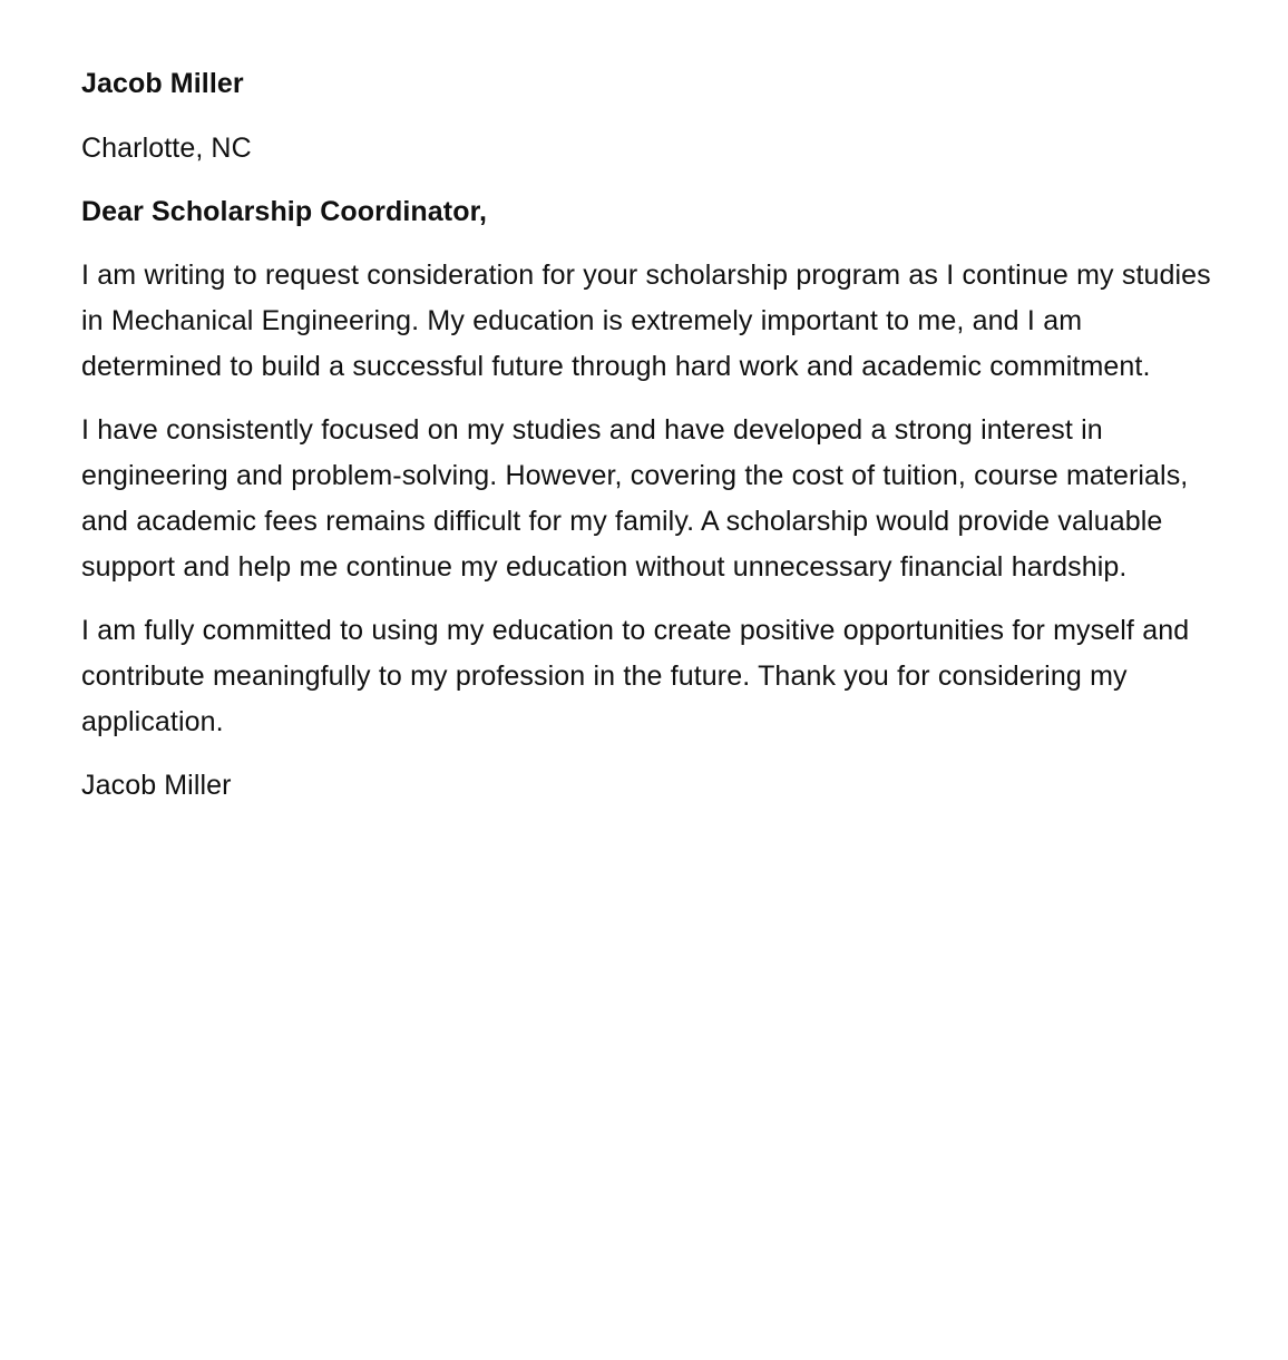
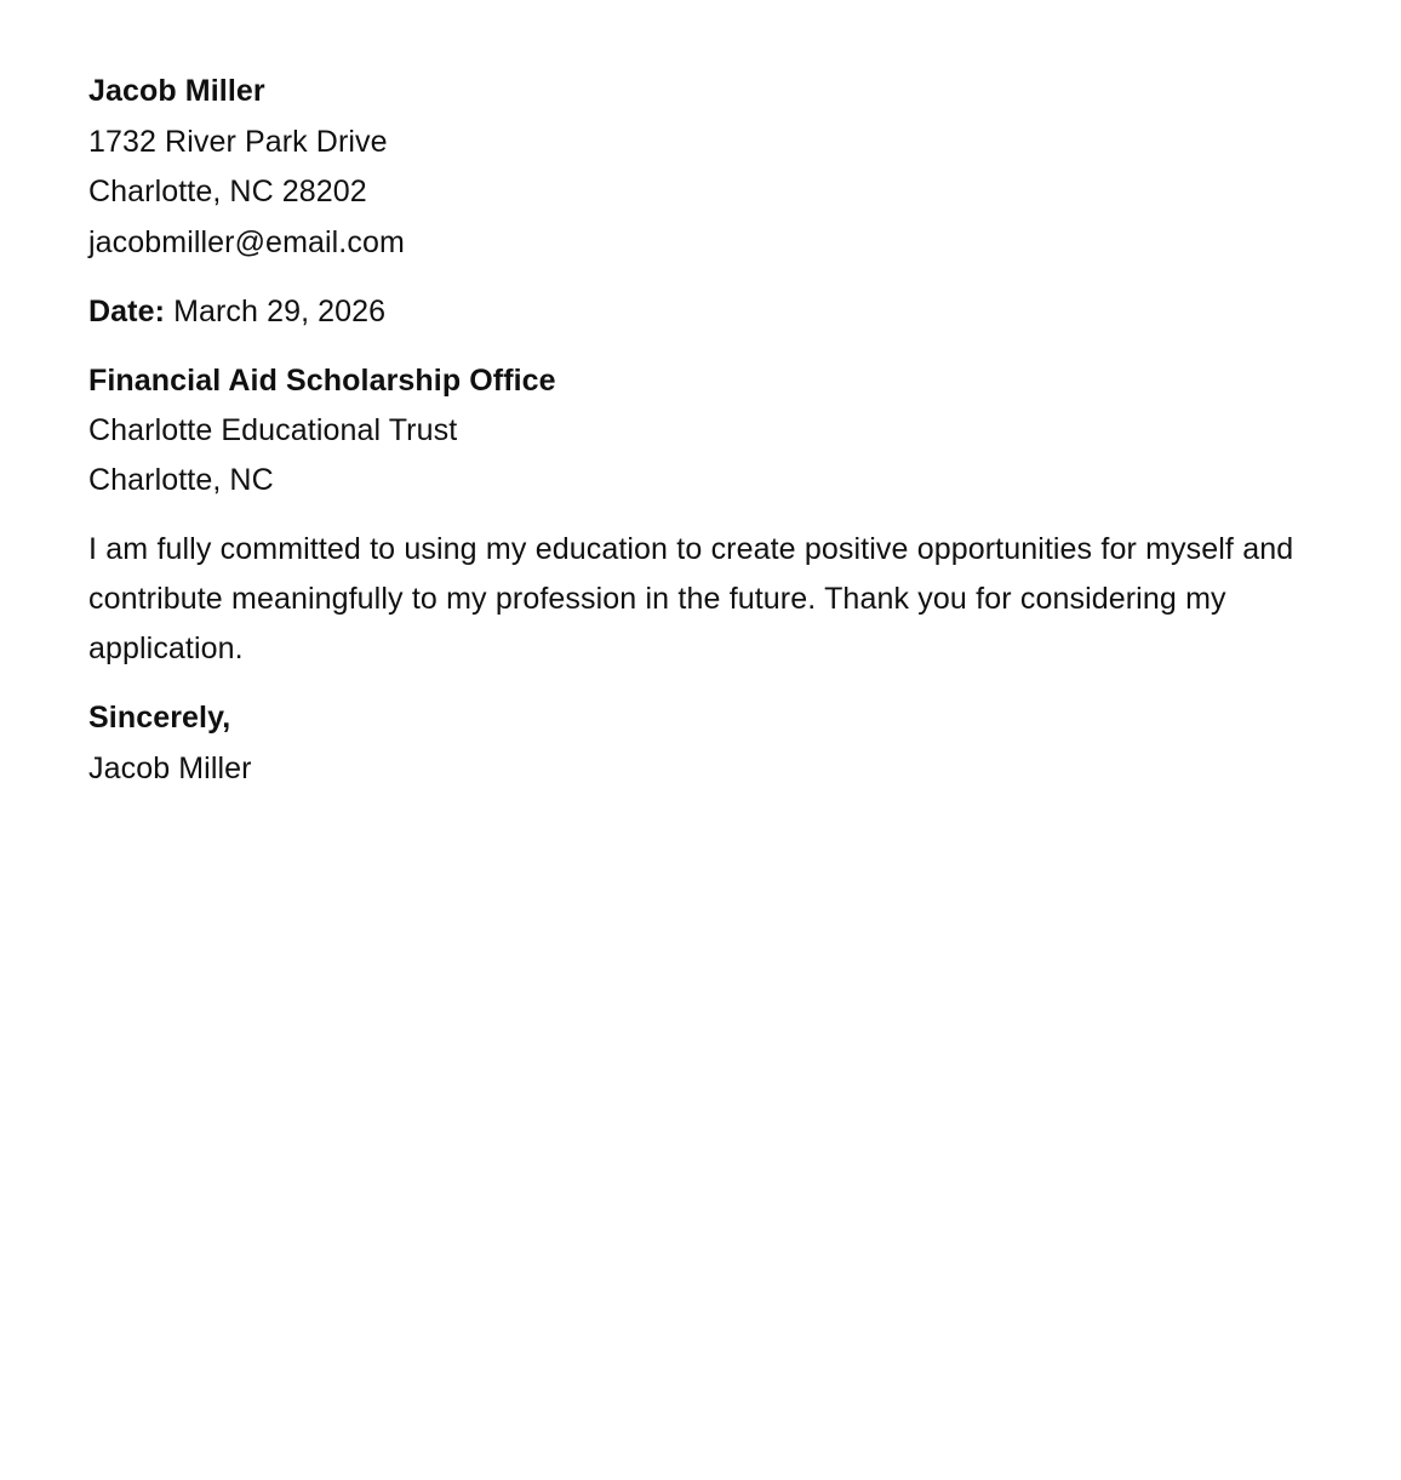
  Jacob Miller
+ 1732 River Park Drive
+ Charlotte, NC 28202
+ jacobmiller@email.com
+ Date: March 29, 2026
+ Financial Aid Scholarship Office
+ Charlotte Educational Trust
  Charlotte, NC
- Dear Scholarship Coordinator,
- I am writing to request consideration for your scholarship program as I continue my studies in Mechanical Engineering. My education is extremely important to me, and I am determined to build a successful future through hard work and academic commitment.
- I have consistently focused on my studies and have developed a strong interest in engineering and problem-solving. However, covering the cost of tuition, course materials, and academic fees remains difficult for my family. A scholarship would provide valuable support and help me continue my education without unnecessary financial hardship.
  I am fully committed to using my education to create positive opportunities for myself and contribute meaningfully to my profession in the future. Thank you for considering my application.
+ Sincerely,
  Jacob Miller
